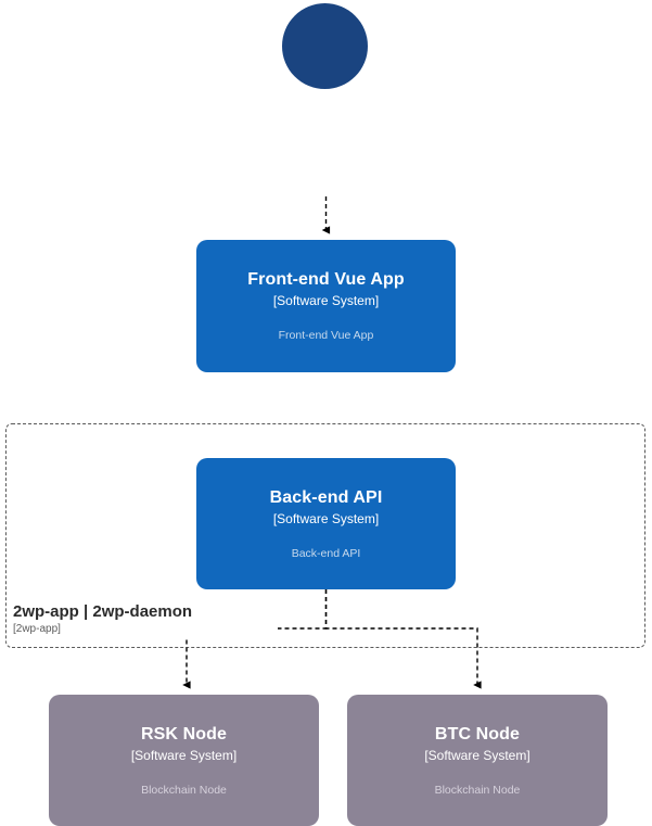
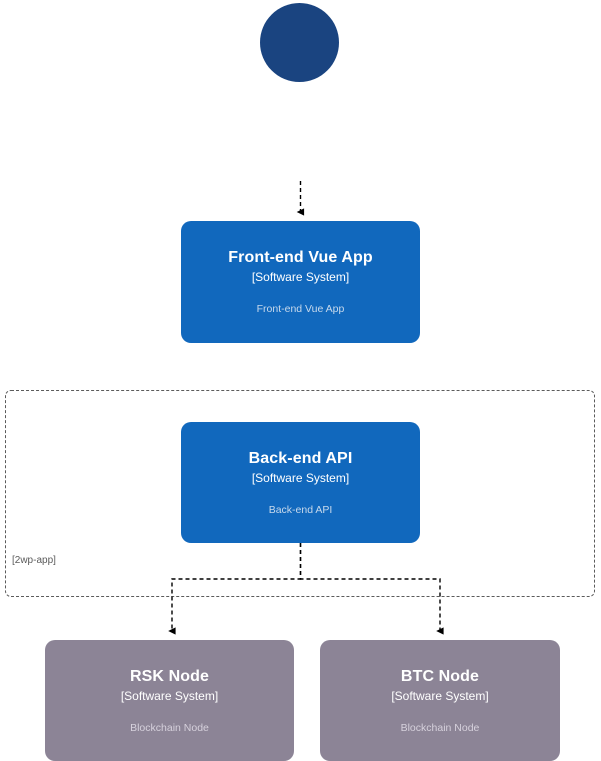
- 2wp-app | 2wp-daemon
  [2wp-app]
  Front-end Vue App
  [Software System]
  Front-end Vue App
  Back-end API
  [Software System]
  Back-end API
  RSK Node
  [Software System]
  Blockchain Node
  BTC Node
  [Software System]
  Blockchain Node
